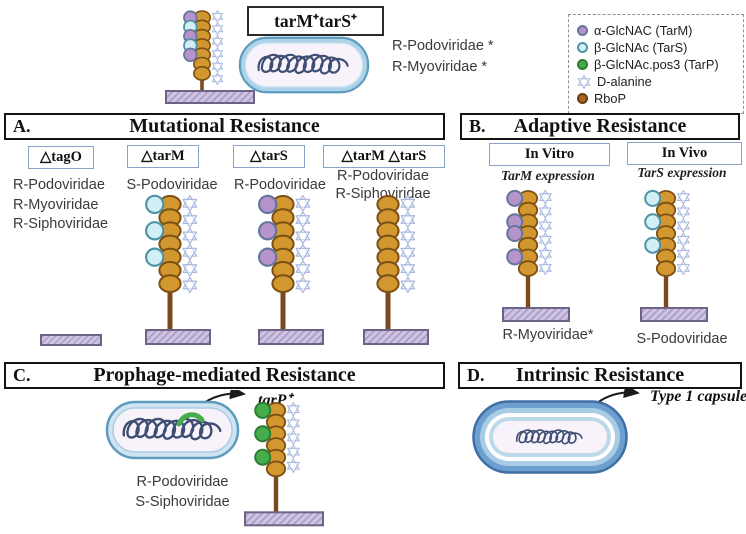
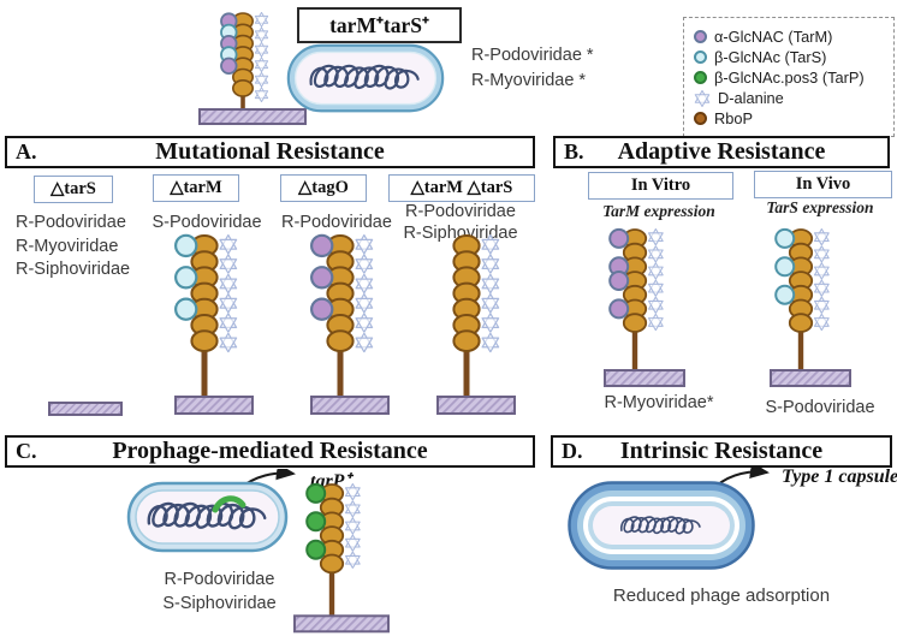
  tarM⁺tarS⁺
  R-Podoviridae *
  R-Myoviridae *
  α-GlcNAC (TarM)
  β-GlcNAc (TarS)
  β-GlcNAc.pos3 (TarP)
  D-alanine
  RboP
  A.
  Mutational Resistance
- △tagO
+ △tarS
  △tarM
- △tarS
+ △tagO
  △tarM △tarS
  R-Podoviridae
  R-Myoviridae
  R-Siphoviridae
  S-Podoviridae
  R-Podoviridae
  R-Podoviridae
  R-Siphoviridae
  B.
  Adaptive Resistance
  In Vitro
  TarM expression
  In Vivo
  TarS expression
  R-Myoviridae*
  S-Podoviridae
  C.
  Prophage-mediated Resistance
  tarP⁺
  R-Podoviridae
  S-Siphoviridae
  D.
  Intrinsic Resistance
  Type 1 capsule
+ Reduced phage adsorption
